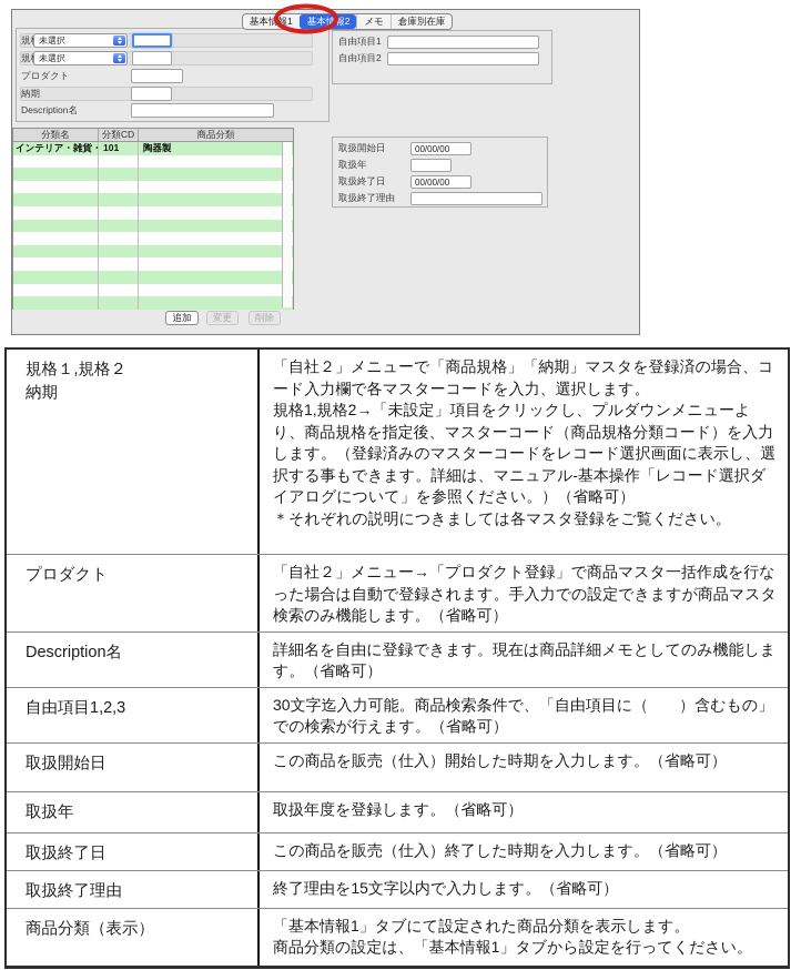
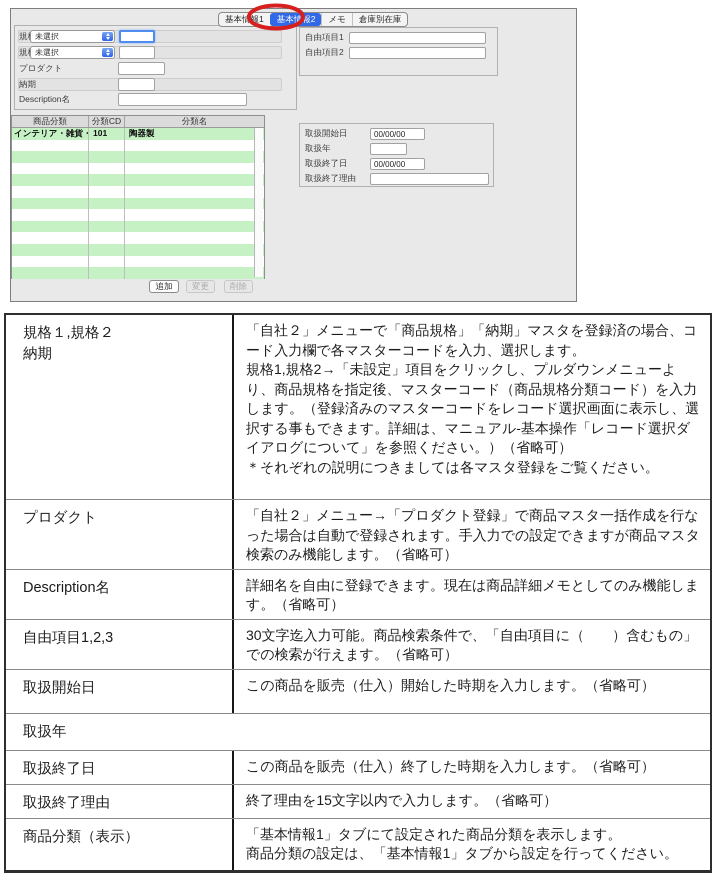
  基本情報1
  基本情報2
  メモ
  倉庫別在庫
  未選択
  未選択
  プロダクト
  納期
  Description名
  自由項目1
  自由項目2
  取扱開始日
  00/00/00
  取扱年
  取扱終了日
  00/00/00
  取扱終了理由
- 分類名
+ 商品分類
  分類CD
- 商品分類
+ 分類名
  インテリア・雑貨・
  101
  陶器製
  追加
  変更
  削除
  規格１,規格２
  納期
  「自社２」メニューで「商品規格」「納期」マスタを登録済の場合、コード入力欄で各マスターコードを入力、選択します。
  規格1,規格2→「未設定」項目をクリックし、プルダウンメニューより、商品規格を指定後、マスターコード（商品規格分類コード）を入力します。（登録済みのマスターコードをレコード選択画面に表示し、選択する事もできます。詳細は、マニュアル-基本操作「レコード選択ダイアログについて」を参照ください。）（省略可）
  ＊それぞれの説明につきましては各マスタ登録をご覧ください。
  プロダクト
  「自社２」メニュー→「プロダクト登録」で商品マスタ一括作成を行なった場合は自動で登録されます。手入力での設定できますが商品マスタ検索のみ機能します。（省略可）
  Description名
  詳細名を自由に登録できます。現在は商品詳細メモとしてのみ機能します。（省略可）
  自由項目1,2,3
  30文字迄入力可能。商品検索条件で、「自由項目に（ ）含むもの」での検索が行えます。（省略可）
  取扱開始日
  この商品を販売（仕入）開始した時期を入力します。（省略可）
  取扱年
- 取扱年度を登録します。（省略可）
  取扱終了日
  この商品を販売（仕入）終了した時期を入力します。（省略可）
  取扱終了理由
  終了理由を15文字以内で入力します。（省略可）
  商品分類（表示）
  「基本情報1」タブにて設定された商品分類を表示します。
  商品分類の設定は、「基本情報1」タブから設定を行ってください。
